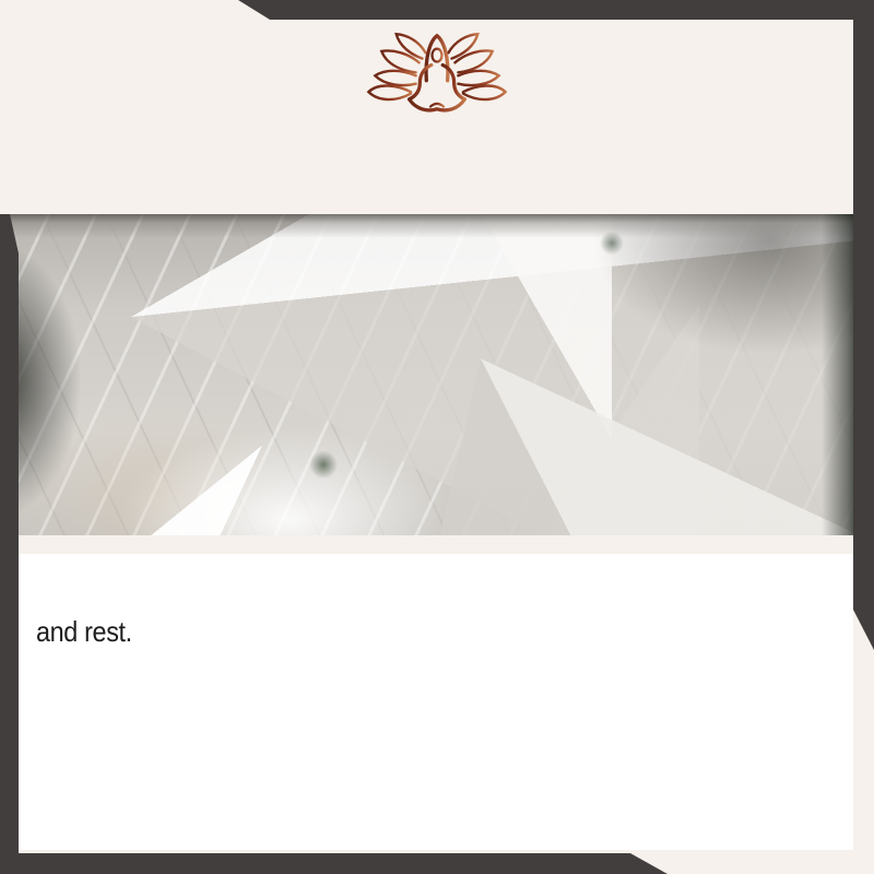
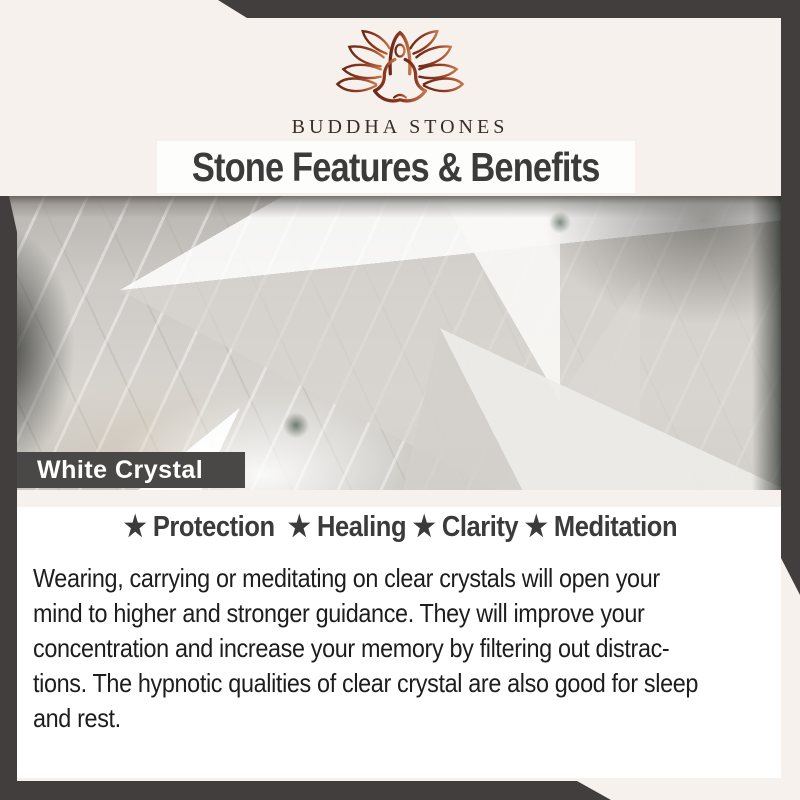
+ BUDDHA STONES
+ Stone Features & Benefits
+ White Crystal
+ ★ Protection ★ Healing ★ Clarity ★ Meditation
+ Wearing, carrying or meditating on clear crystals will open your
+ mind to higher and stronger guidance. They will improve your
+ concentration and increase your memory by filtering out distrac-
+ tions. The hypnotic qualities of clear crystal are also good for sleep
  and rest.
